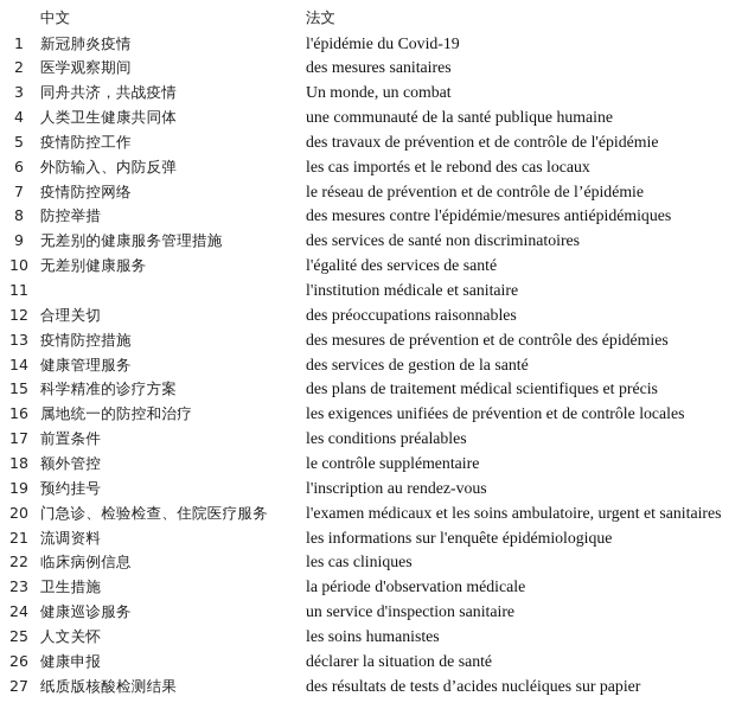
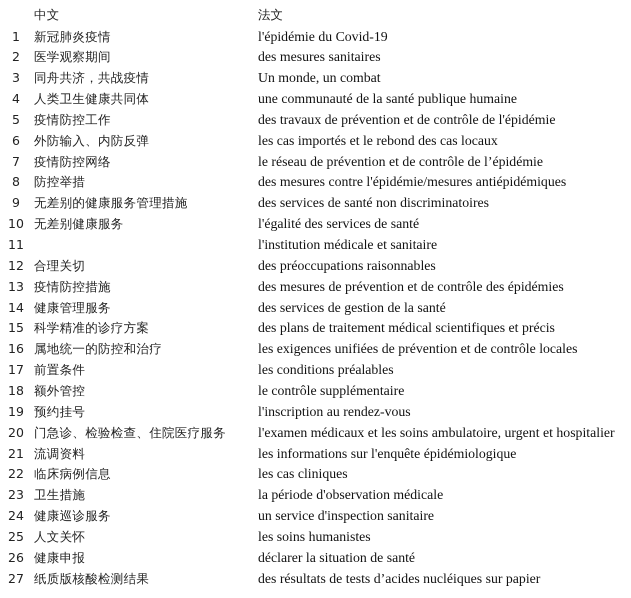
  中文
  法文
  1
  新冠肺炎疫情
  l'épidémie du Covid-19
  2
  医学观察期间
  des mesures sanitaires
  3
  同舟共济，共战疫情
  Un monde, un combat
  4
  人类卫生健康共同体
  une communauté de la santé publique humaine
  5
  疫情防控工作
  des travaux de prévention et de contrôle de l'épidémie
  6
  外防输入、内防反弹
  les cas importés et le rebond des cas locaux
  7
  疫情防控网络
  le réseau de prévention et de contrôle de l’épidémie
  8
  防控举措
  des mesures contre l'épidémie/mesures antiépidémiques
  9
  无差别的健康服务管理措施
  des services de santé non discriminatoires
  10
  无差别健康服务
  l'égalité des services de santé
  11
  l'institution médicale et sanitaire
  12
  合理关切
  des préoccupations raisonnables
  13
  疫情防控措施
  des mesures de prévention et de contrôle des épidémies
  14
  健康管理服务
  des services de gestion de la santé
  15
  科学精准的诊疗方案
  des plans de traitement médical scientifiques et précis
  16
  属地统一的防控和治疗
  les exigences unifiées de prévention et de contrôle locales
  17
  前置条件
  les conditions préalables
  18
  额外管控
  le contrôle supplémentaire
  19
  预约挂号
  l'inscription au rendez-vous
  20
  门急诊、检验检查、住院医疗服务
- l'examen médicaux et les soins ambulatoire, urgent et sanitaires
+ l'examen médicaux et les soins ambulatoire, urgent et hospitalier
  21
  流调资料
  les informations sur l'enquête épidémiologique
  22
  临床病例信息
  les cas cliniques
  23
  卫生措施
  la période d'observation médicale
  24
  健康巡诊服务
  un service d'inspection sanitaire
  25
  人文关怀
  les soins humanistes
  26
  健康申报
  déclarer la situation de santé
  27
  纸质版核酸检测结果
  des résultats de tests d’acides nucléiques sur papier
